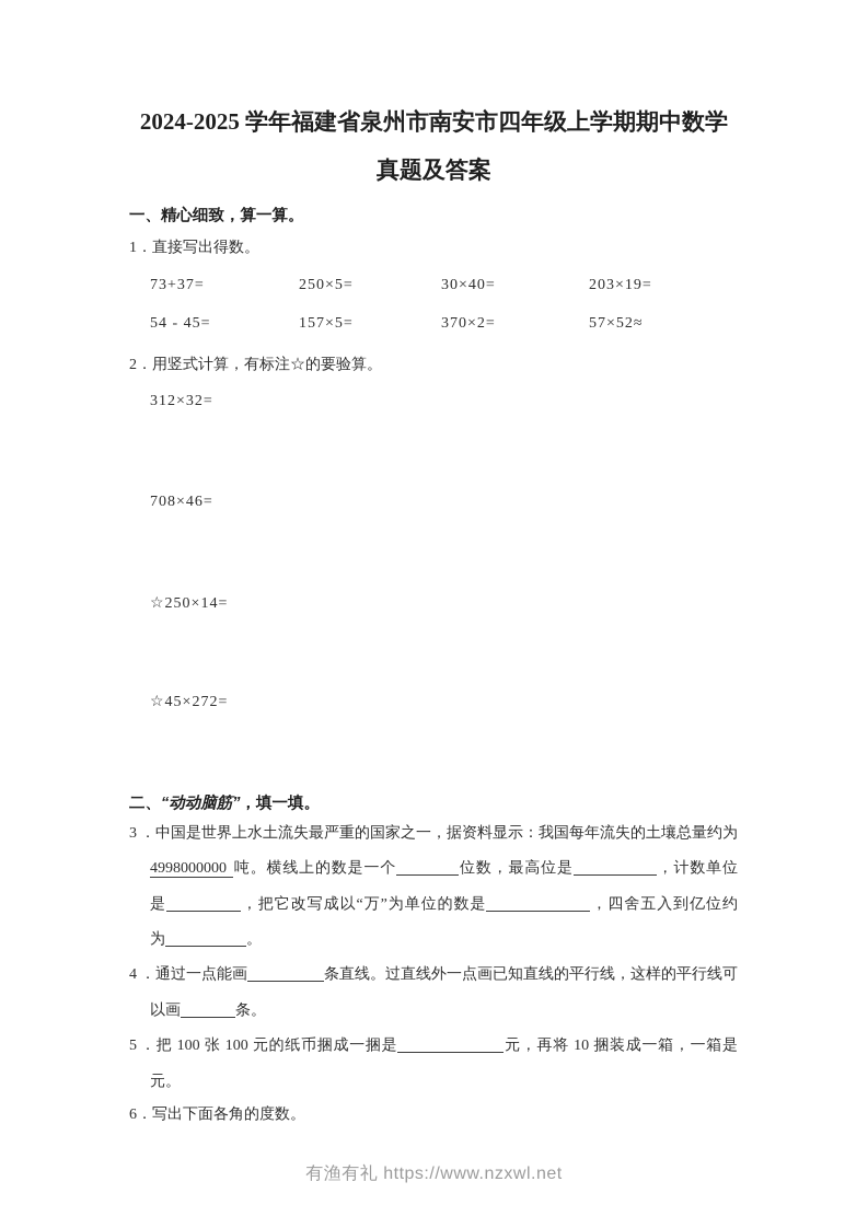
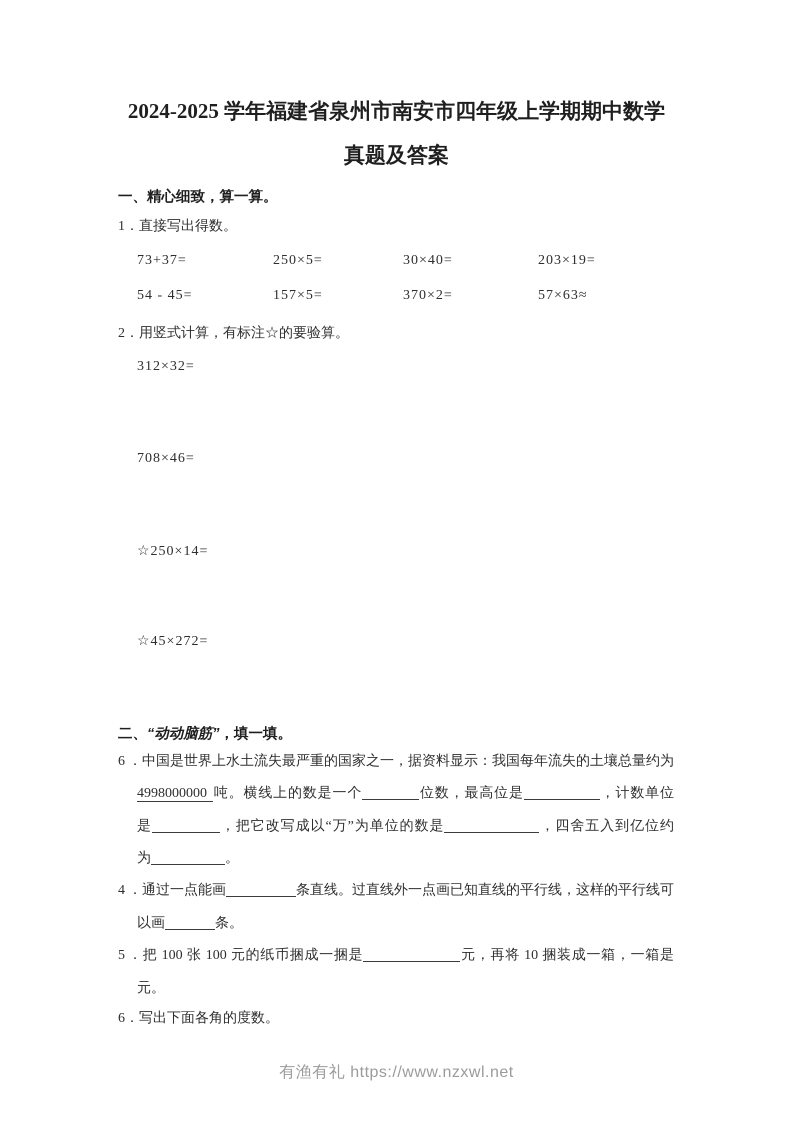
  2024-2025 学年福建省泉州市南安市四年级上学期期中数学
  真题及答案
  一、精心细致，算一算。
  1．直接写出得数。
  73+37=
  250×5=
  30×40=
  203×19=
  54 - 45=
  157×5=
  370×2=
- 57×52≈
+ 57×63≈
  2．用竖式计算，有标注☆的要验算。
  312×32=
  708×46=
  ☆250×14=
  ☆45×272=
  二、“动动脑筋”，填一填。
- 3．中国是世界上水土流失最严重的国家之一，据资料显示：我国每年流失的土壤总量约为
+ 6．中国是世界上水土流失最严重的国家之一，据资料显示：我国每年流失的土壤总量约为
  4998000000 吨。横线上的数是一个 位数，最高位是 ，计数单位
  是 ，把它改写成以“万”为单位的数是 ，四舍五入到亿位约
  为 。
  4．通过一点能画 条直线。过直线外一点画已知直线的平行线，这样的平行线可
  以画 条。
  5．把 100 张 100 元的纸币捆成一捆是 元，再将 10 捆装成一箱，一箱是
  元。
  6．写出下面各角的度数。
  有渔有礼 https://www.nzxwl.net
